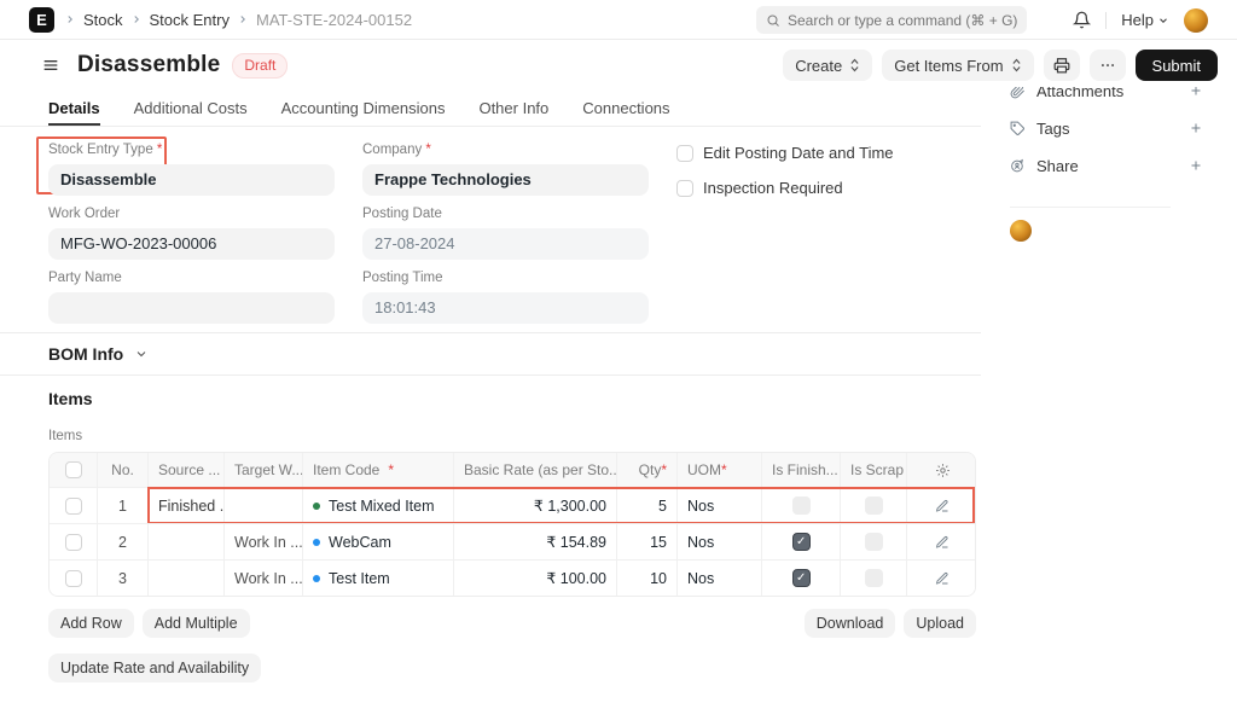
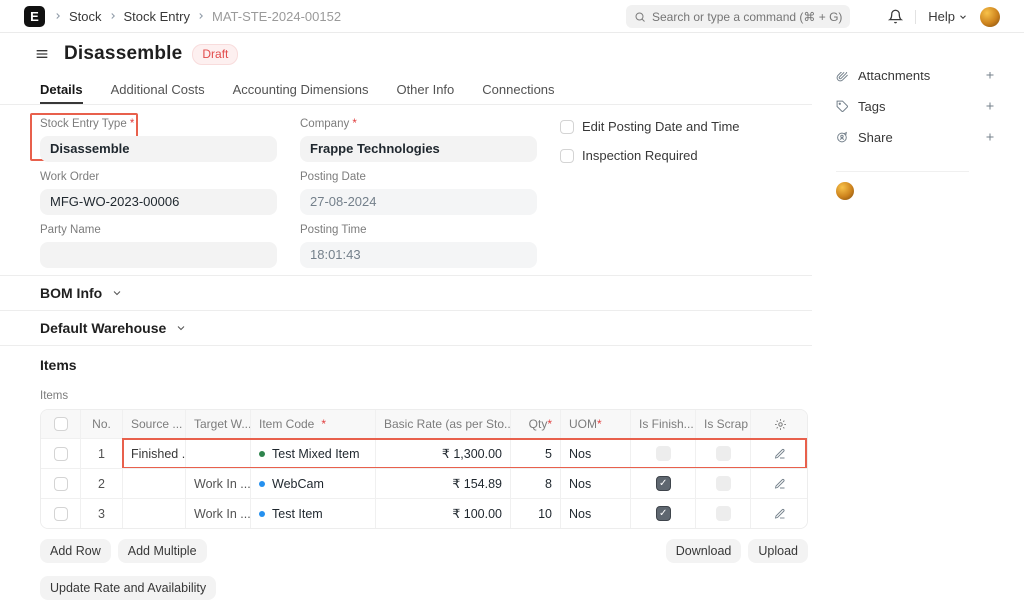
  E
  Stock
  Stock Entry
  MAT-STE-2024-00152
  Search or type a command (⌘ + G)
  Help
  Disassemble
  Draft
- Create
- Get Items From
- Submit
  Details
  Additional Costs
  Accounting Dimensions
  Other Info
  Connections
  Stock Entry Type
  Disassemble
  Company
  Frappe Technologies
  Edit Posting Date and Time
  Inspection Required
  Work Order
  MFG-WO-2023-00006
  Posting Date
  27-08-2024
  Party Name
  Posting Time
  18:01:43
  BOM Info
+ Default Warehouse
  Items
  Items
  No.
  Source ...
  Target W...
  Item Code
  Basic Rate (as per Sto..
  Qty
  UOM
  Is Finish...
  Is Scrap
  1
  Finished .
  Test Mixed Item
  ₹ 1,300.00
  5
  Nos
  2
  Work In ...
  WebCam
  ₹ 154.89
- 15
+ 8
  Nos
  3
  Work In ...
  Test Item
  ₹ 100.00
  10
  Nos
  Add Row
  Add Multiple
  Download
  Upload
  Update Rate and Availability
  Attachments
  Tags
  Share
